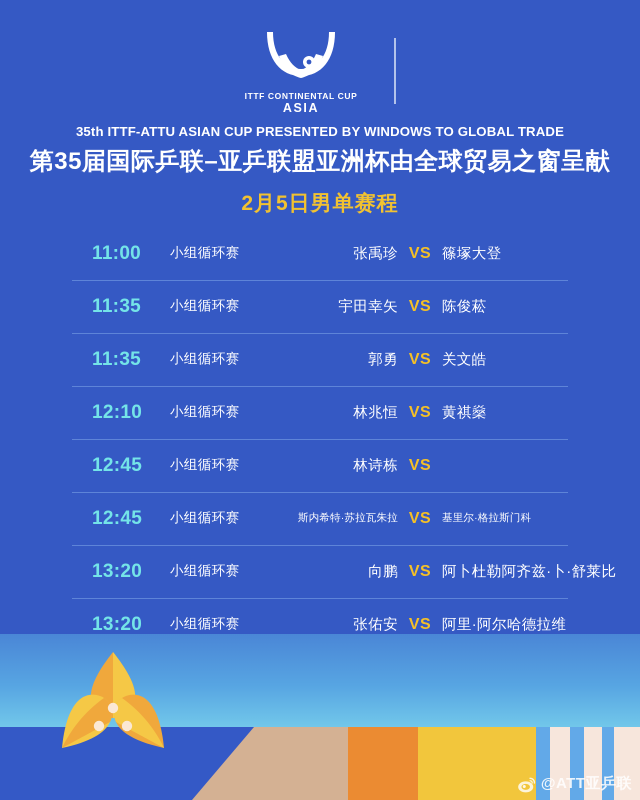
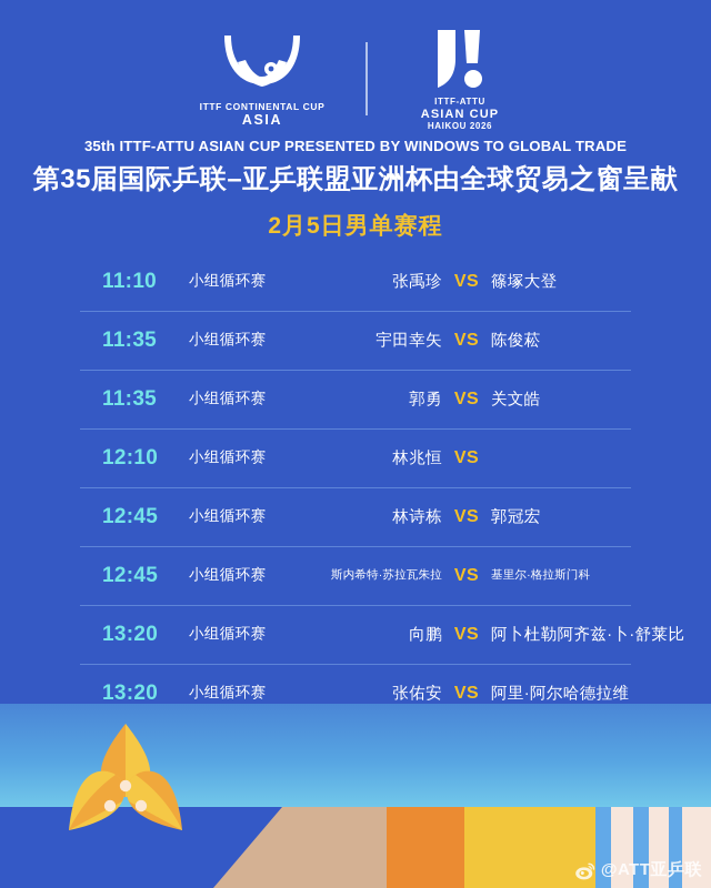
  ITTF CONTINENTAL CUP
  ASIA
+ ITTF-ATTU
+ ASIAN CUP
+ HAIKOU 2026
  35th ITTF-ATTU ASIAN CUP PRESENTED BY WINDOWS TO GLOBAL TRADE
  第35届国际乒联–亚乒联盟亚洲杯由全球贸易之窗呈献
  2月5日男单赛程
- 11:00
+ 11:10
  小组循环赛
  张禹珍
  VS
  篠塚大登
  11:35
  小组循环赛
  宇田幸矢
  VS
  陈俊菘
  11:35
  小组循环赛
  郭勇
  VS
  关文皓
  12:10
  小组循环赛
  林兆恒
  VS
- 黄祺燊
  12:45
  小组循环赛
  林诗栋
  VS
+ 郭冠宏
  12:45
  小组循环赛
  斯内希特·苏拉瓦朱拉
  VS
  基里尔·格拉斯门科
  13:20
  小组循环赛
  向鹏
  VS
  阿卜杜勒阿齐兹·卜·舒莱比
  13:20
  小组循环赛
  张佑安
  VS
  阿里·阿尔哈德拉维
  @ATT亚乒联
